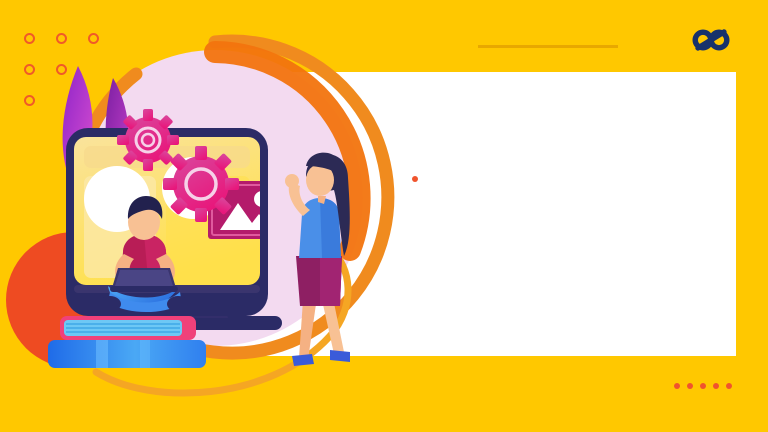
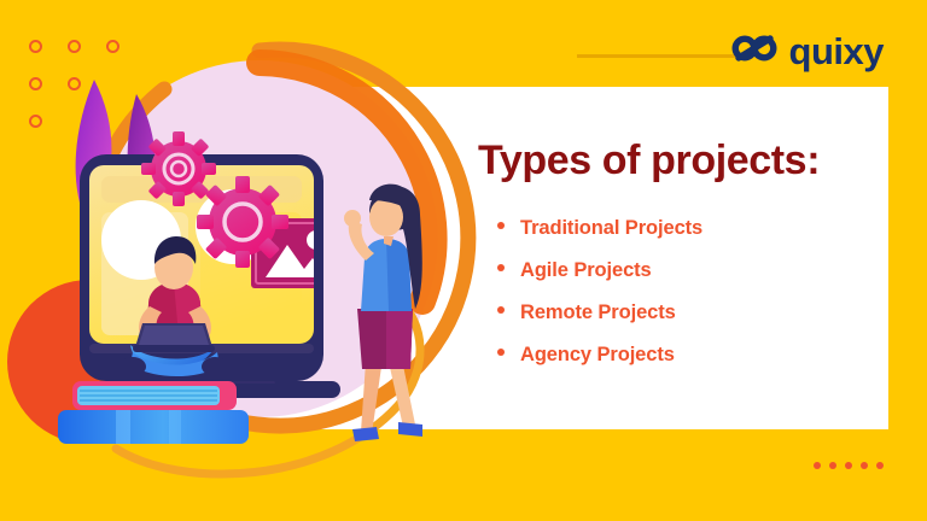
+ quixy
+ Types of projects:
+ Traditional Projects
+ Agile Projects
+ Remote Projects
+ Agency Projects
